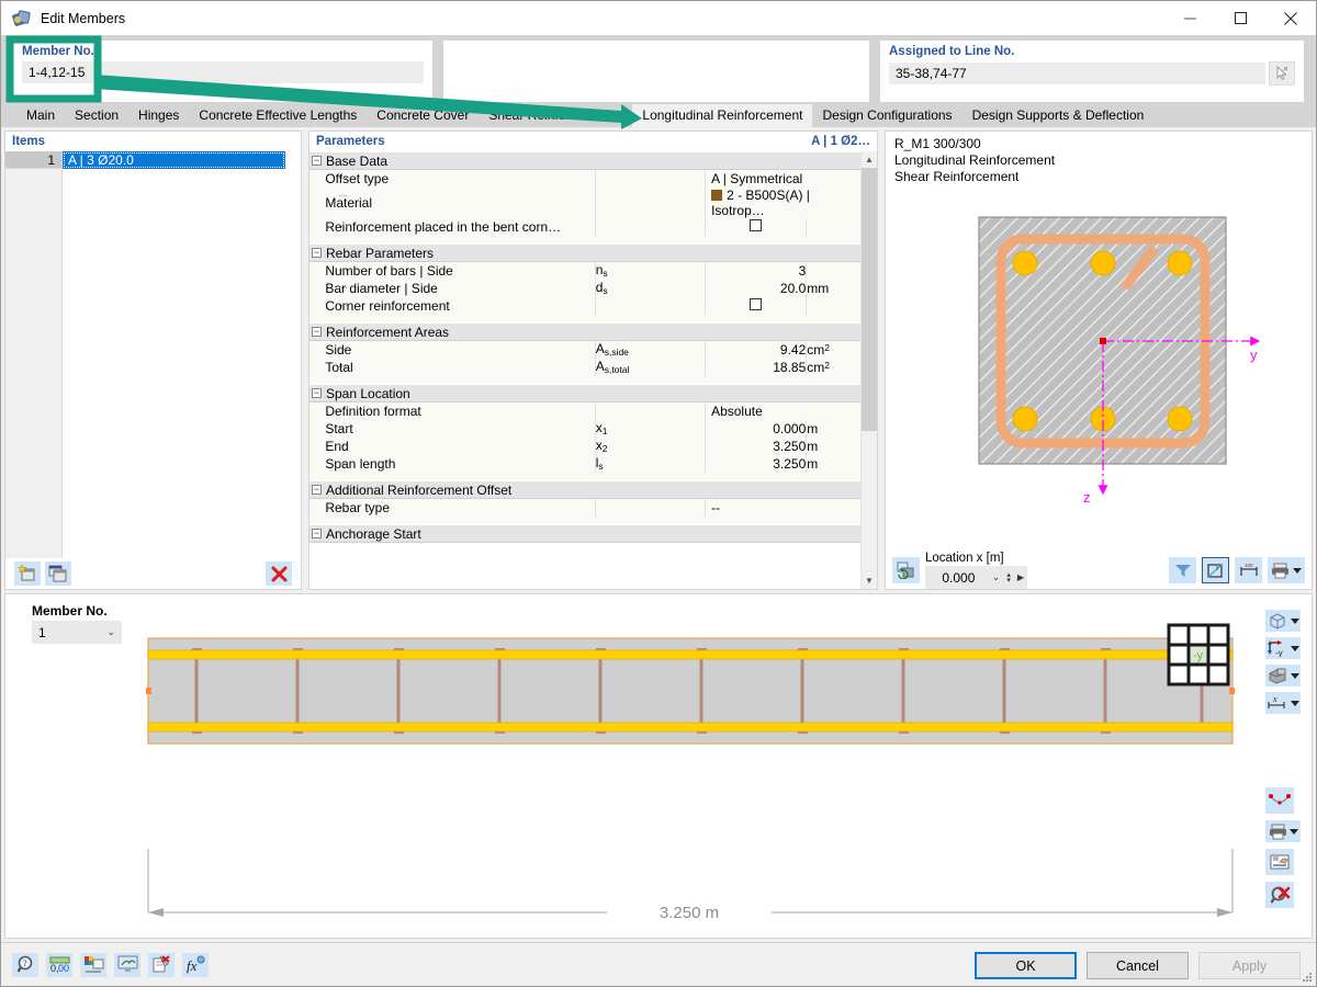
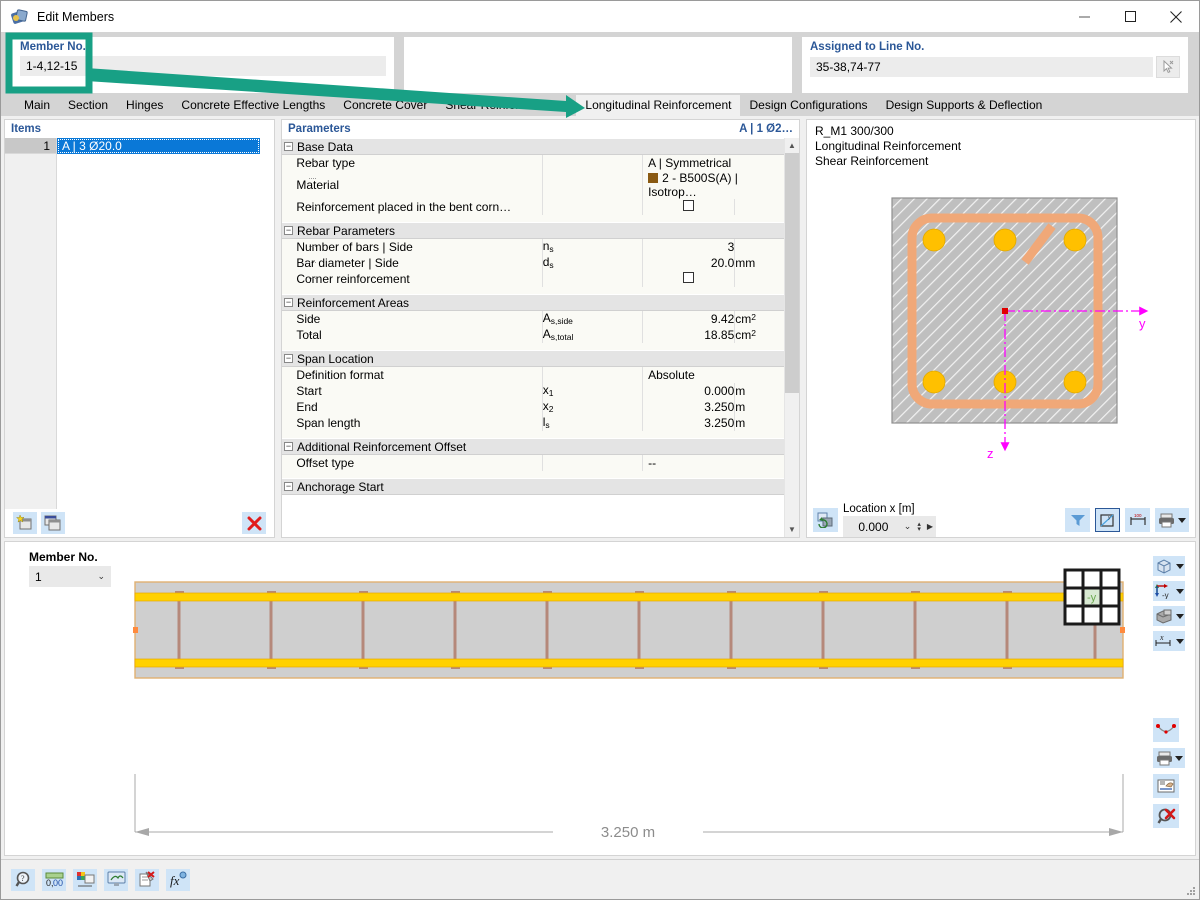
  Edit Members
  Member No.
  1-4,12-15
  Assigned to Line No.
  35-38,74-77
  Main
  Section
  Hinges
  Concrete Effective Lengths
  Concrete Cover
  Longitudinal Reinforcement
  Design Configurations
  Design Supports & Deflection
  Items
  1
  A | 3 Ø20.0
  Parameters
  A | 1 Ø2…
  − Base Data
- 	Offset type		A | Symmetrical
+ 	Rebar type		A | Symmetrical
  	Material		2 - B500S(A) | Isotrop…
  	Reinforcement placed in the bent corn…
  − Rebar Parameters
  	Number of bars | Side	ns	3
  	Bar diameter | Side	ds	20.0	mm
  	Corner reinforcement
  − Reinforcement Areas
  	Side	As,side	9.42	cm2
  	Total	As,total	18.85	cm2
  − Span Location
  	Definition format		Absolute
  	Start	x1	0.000	m
  	End	x2	3.250	m
  	Span length	ls	3.250	m
  − Additional Reinforcement Offset
- 	Rebar type		--
+ 	Offset type		--
  − Anchorage Start
  ▲
  ▼
  R_M1 300/300
  Longitudinal Reinforcement
  Shear Reinforcement
  y
  z
  Location x [m]
  0.000
  ⌄
  ▶
  Member No.
  1
  ⌄
  -y
  3.250 m
  -y
  x
  ?
  0,
  00
  fx
- OK
- Cancel
- Apply
